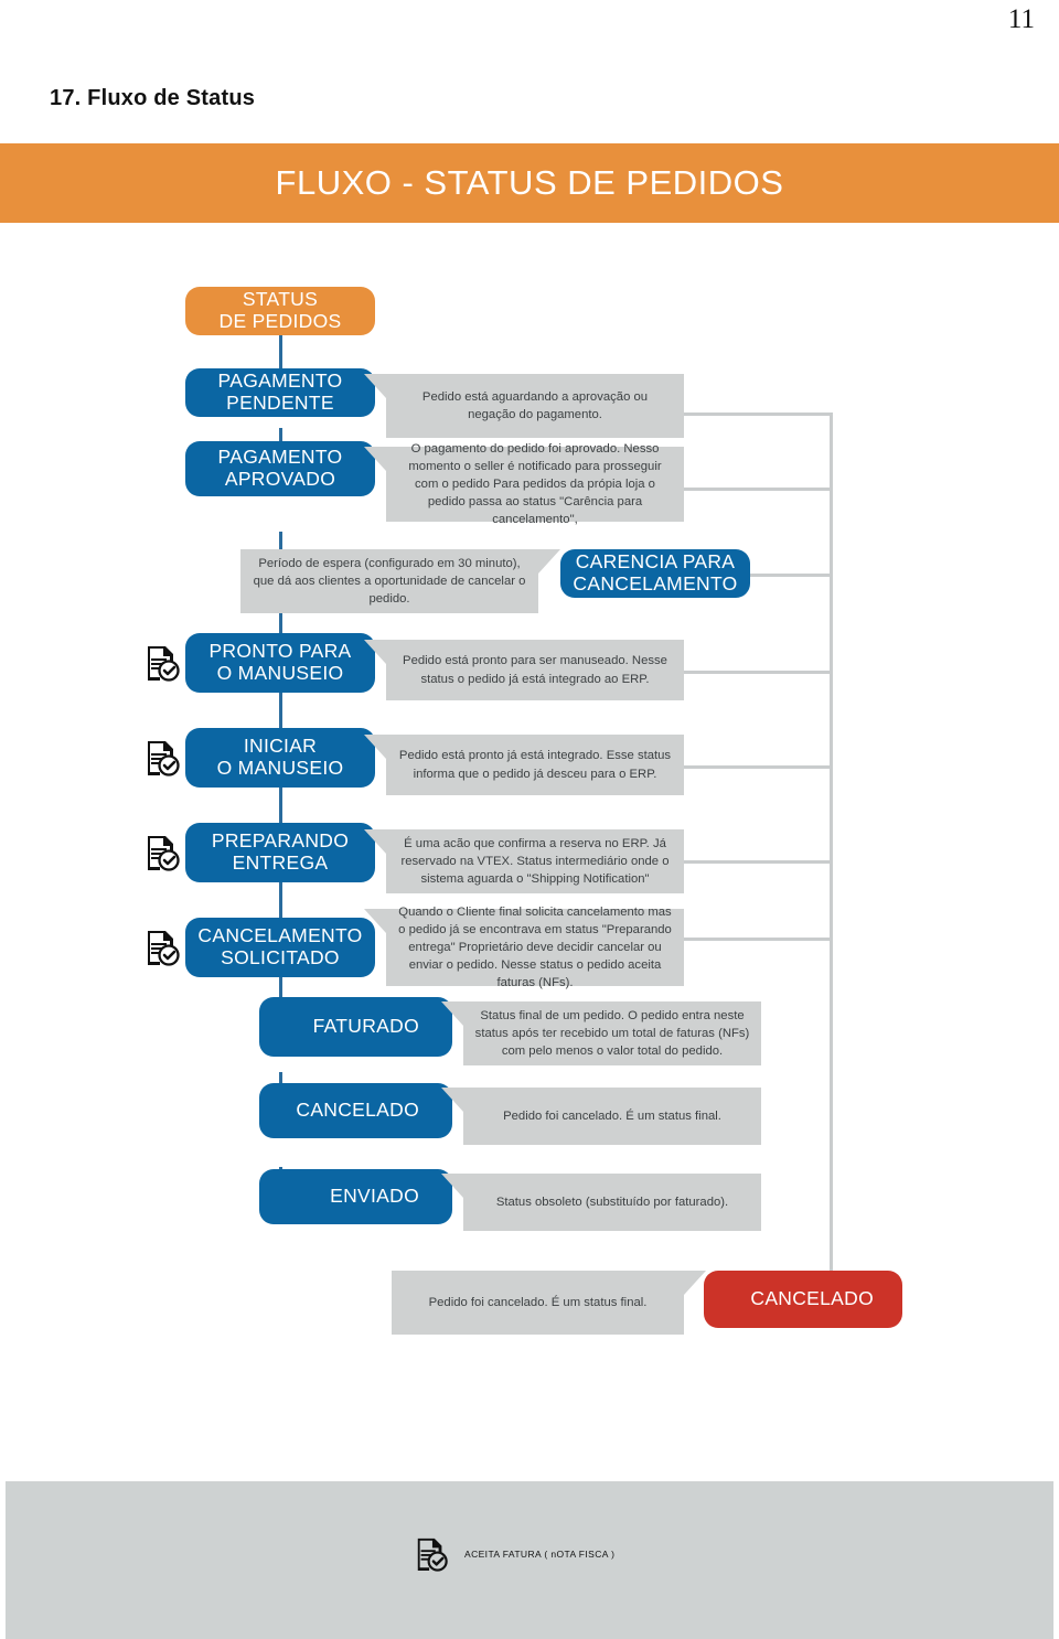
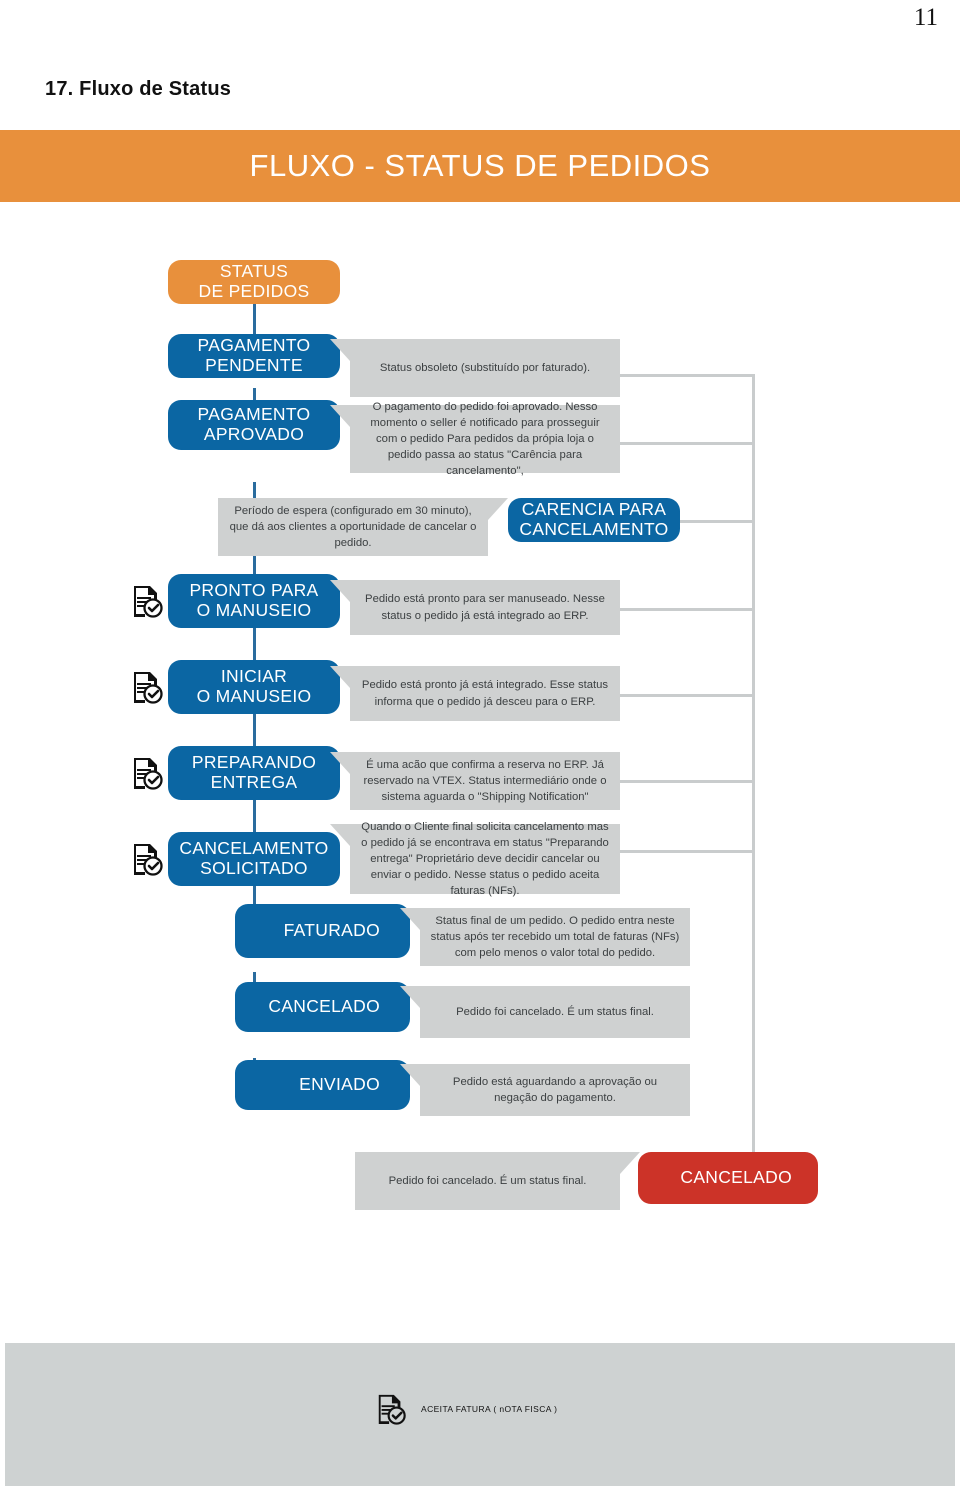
  11
  17. Fluxo de Status
  FLUXO - STATUS DE PEDIDOS
  STATUS
  DE PEDIDOS
  PAGAMENTO
  PENDENTE
- Pedido está aguardando a aprovação ou negação do pagamento.
+ Status obsoleto (substituído por faturado).
  PAGAMENTO
  APROVADO
  O pagamento do pedido foi aprovado. Nesso momento o seller é notificado para prosseguir com o pedido Para pedidos da própia loja o pedido passa ao status "Carência para cancelamento",
  CARENCIA PARA
  CANCELAMENTO
  Período de espera (configurado em 30 minuto), que dá aos clientes a oportunidade de cancelar o pedido.
  PRONTO PARA
  O MANUSEIO
  Pedido está pronto para ser manuseado. Nesse status o pedido já está integrado ao ERP.
  INICIAR
  O MANUSEIO
  Pedido está pronto já está integrado. Esse status informa que o pedido já desceu para o ERP.
  PREPARANDO
  ENTREGA
  É uma acão que confirma a reserva no ERP. Já reservado na VTEX. Status intermediário onde o sistema aguarda o "Shipping Notification"
  CANCELAMENTO
  SOLICITADO
  Quando o Cliente final solicita cancelamento mas o pedido já se encontrava em status "Preparando entrega" Proprietário deve decidir cancelar ou enviar o pedido. Nesse status o pedido aceita faturas (NFs).
  FATURADO
  Status final de um pedido. O pedido entra neste status após ter recebido um total de faturas (NFs) com pelo menos o valor total do pedido.
  CANCELADO
  Pedido foi cancelado. É um status final.
  ENVIADO
- Status obsoleto (substituído por faturado).
+ Pedido está aguardando a aprovação ou negação do pagamento.
  CANCELADO
  Pedido foi cancelado. É um status final.
  ACEITA FATURA ( nOTA FISCA )
